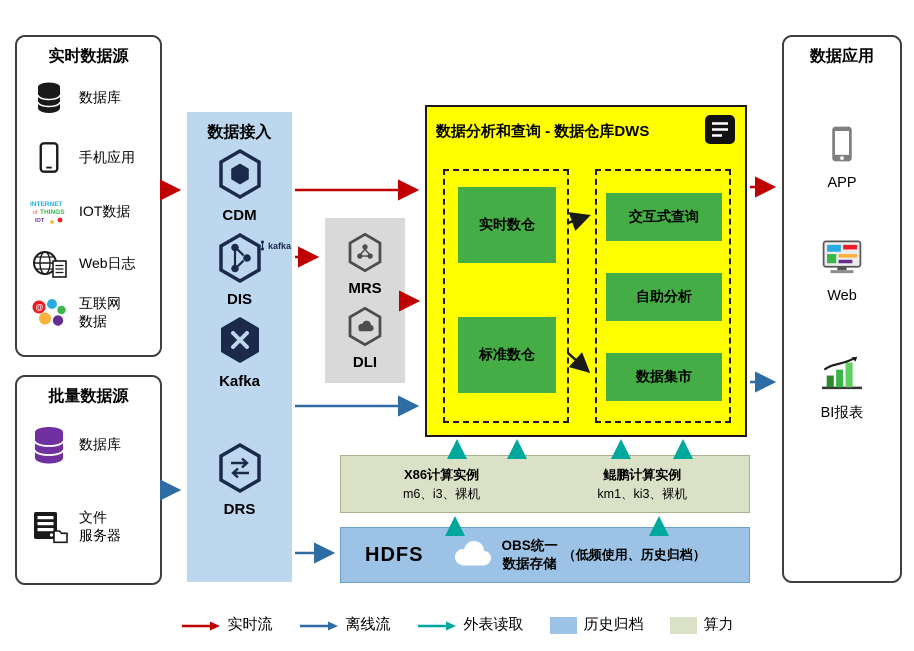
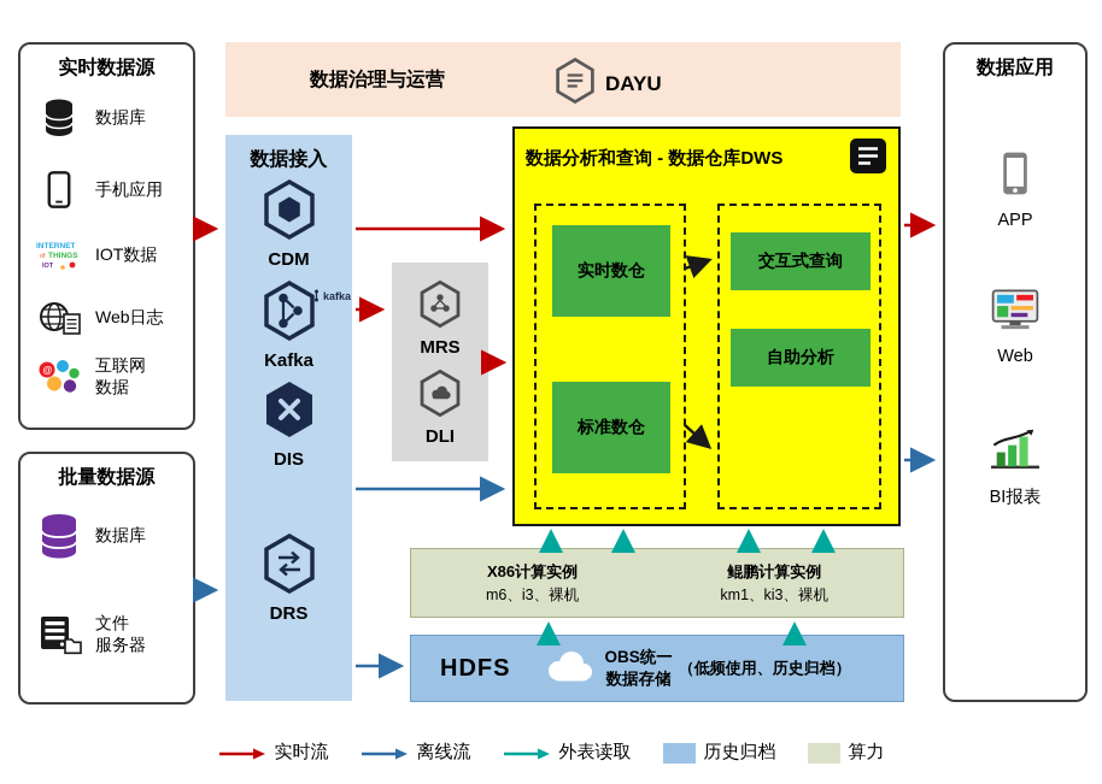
+ 数据治理与运营
+ DAYU
  实时数据源
  数据库
  手机应用
  IOT数据
  Web日志
  @
  互联网
  数据
  批量数据源
  数据库
  文件
  服务器
  数据接入
  CDM
- DIS
+ Kafka
  kafka
- Kafka
+ DIS
  DRS
  MRS
  DLI
  数据分析和查询 - 数据仓库DWS
  实时数仓
  标准数仓
  交互式查询
  自助分析
- 数据集市
  X86计算实例
  m6、i3、裸机
  鲲鹏计算实例
  km1、ki3、裸机
  HDFS
  OBS统一
  数据存储
  （低频使用、历史归档）
  数据应用
  APP
  Web
  BI报表
  实时流
  离线流
  外表读取
  历史归档
  算力
